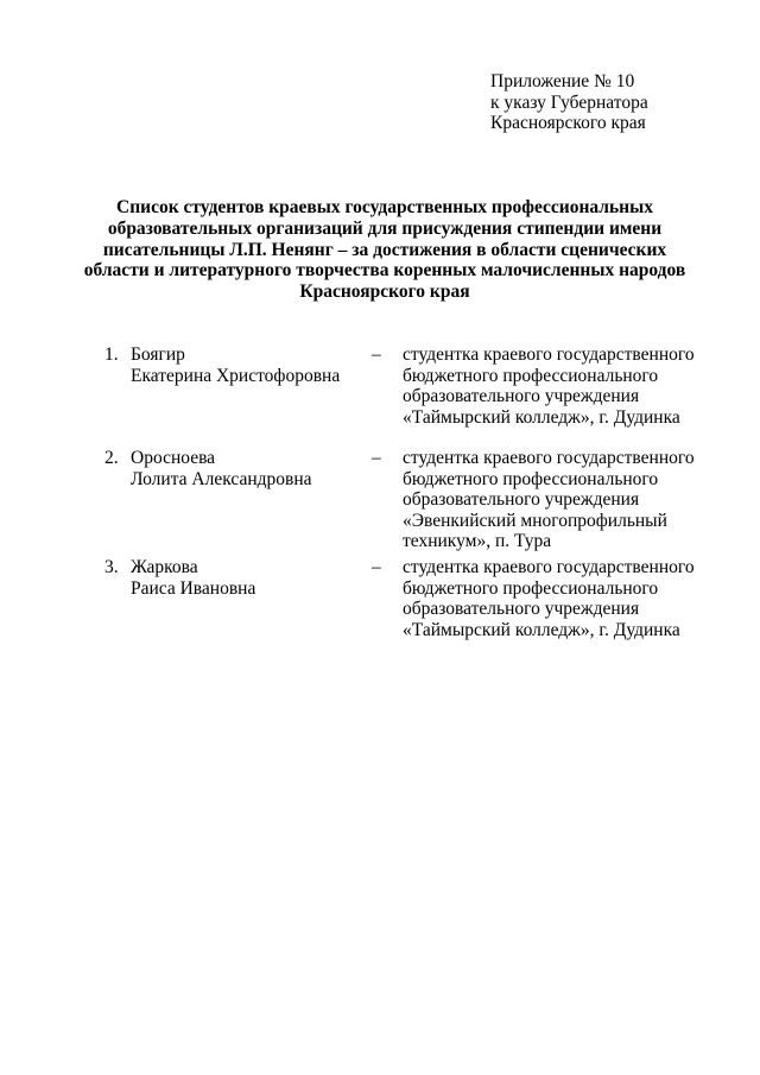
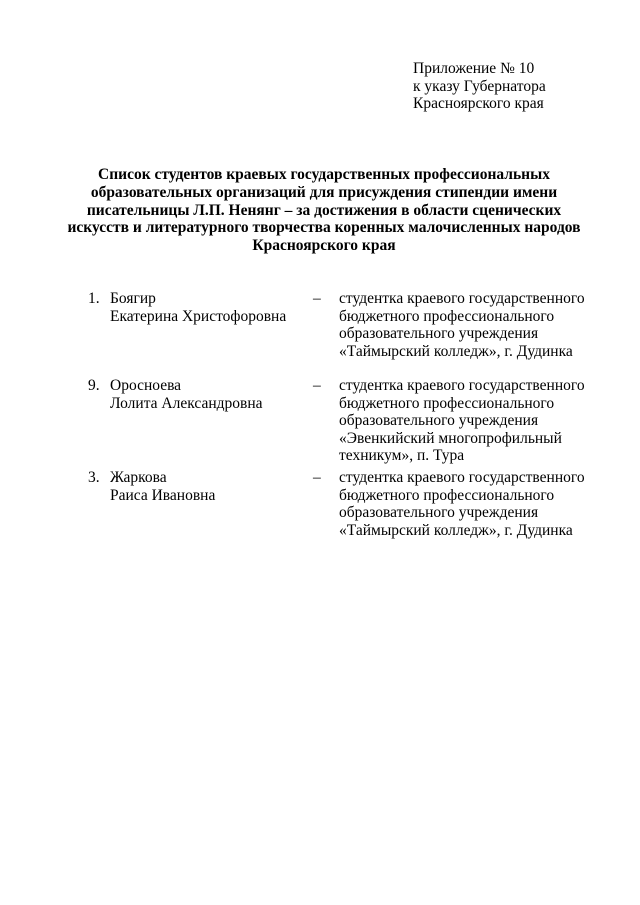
  Приложение № 10
  к указу Губернатора
  Красноярского края
  Список студентов краевых государственных профессиональных
  образовательных организаций для присуждения стипендии имени
  писательницы Л.П. Ненянг – за достижения в области сценических
- области и литературного творчества коренных малочисленных народов
+ искусств и литературного творчества коренных малочисленных народов
  Красноярского края
  1.
  Боягир
  Екатерина Христофоровна
  –
  студентка краевого государственного
  бюджетного профессионального
  образовательного учреждения
  «Таймырский колледж», г. Дудинка
- 2.
+ 9.
  Оросноева
  Лолита Александровна
  –
  студентка краевого государственного
  бюджетного профессионального
  образовательного учреждения
  «Эвенкийский многопрофильный
  техникум», п. Тура
  3.
  Жаркова
  Раиса Ивановна
  –
  студентка краевого государственного
  бюджетного профессионального
  образовательного учреждения
  «Таймырский колледж», г. Дудинка
